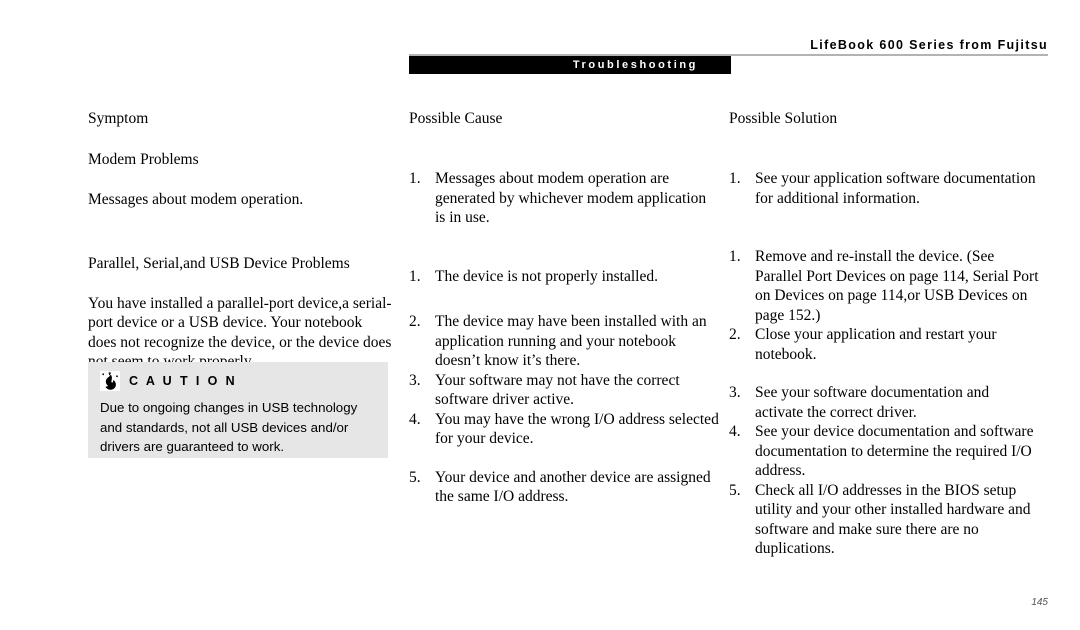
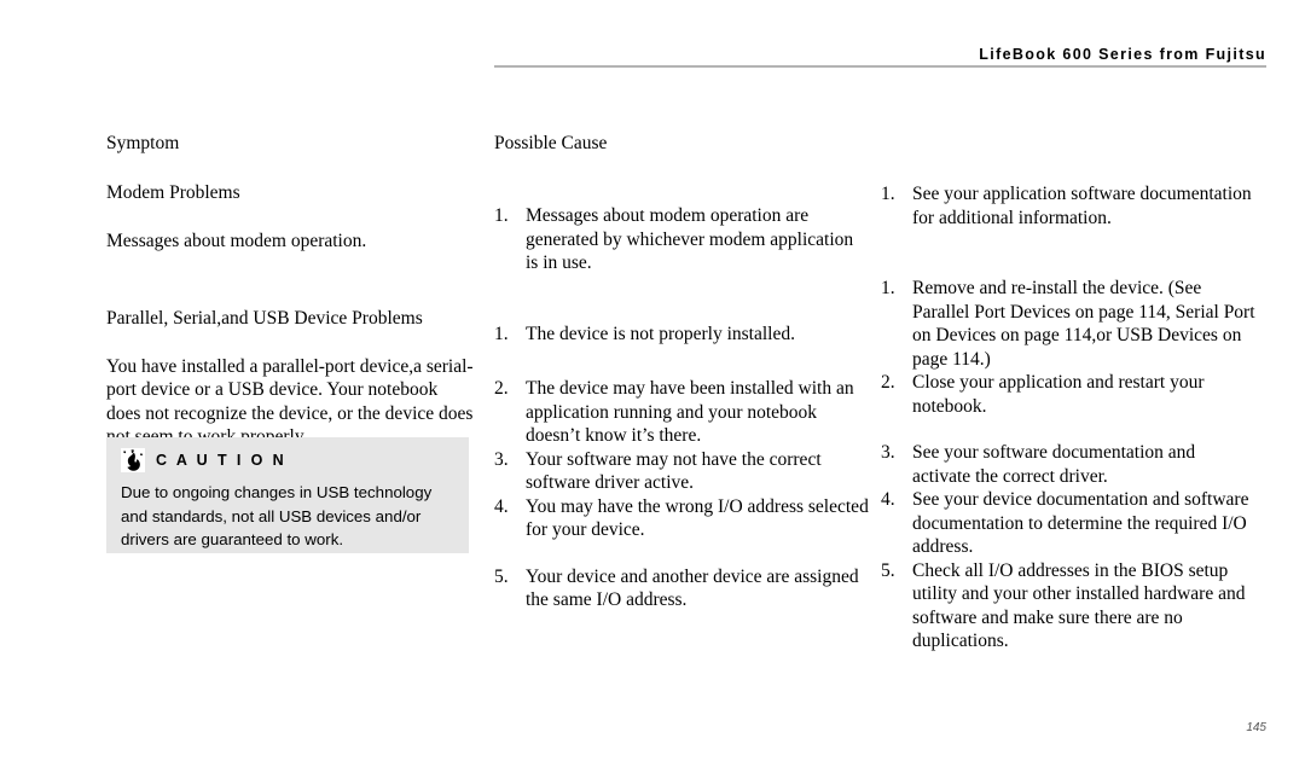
  LifeBook 600 Series from Fujitsu
- Troubleshooting
  Symptom
  Modem Problems
  Messages about modem operation.
  Parallel, Serial,and USB Device Problems
  You have installed a parallel-port device,a serial-port device or a USB device. Your notebook does not recognize the device, or the device does
  C A U T I O N
  Due to ongoing changes in USB technology and standards, not all USB devices and/or drivers are guaranteed to work.
  Possible Cause
  1.
  Messages about modem operation are generated by whichever modem application is in use.
  1.
  The device is not properly installed.
  2.
  The device may have been installed with an application running and your notebook doesn’t know it’s there.
  3.
  Your software may not have the correct software driver active.
  4.
  You may have the wrong I/O address selected for your device.
  5.
  Your device and another device are assigned the same I/O address.
- Possible Solution
  1.
  See your application software documentation for additional information.
  1.
- Remove and re-install the device. (See Parallel Port Devices on page 114, Serial Port on Devices on page 114,or USB Devices on page 152.)
+ Remove and re-install the device. (See Parallel Port Devices on page 114, Serial Port on Devices on page 114,or USB Devices on page 114.)
  2.
  Close your application and restart your notebook.
  3.
  See your software documentation and activate the correct driver.
  4.
  See your device documentation and software documentation to determine the required I/O address.
  5.
  Check all I/O addresses in the BIOS setup utility and your other installed hardware and software and make sure there are no duplications.
  145
